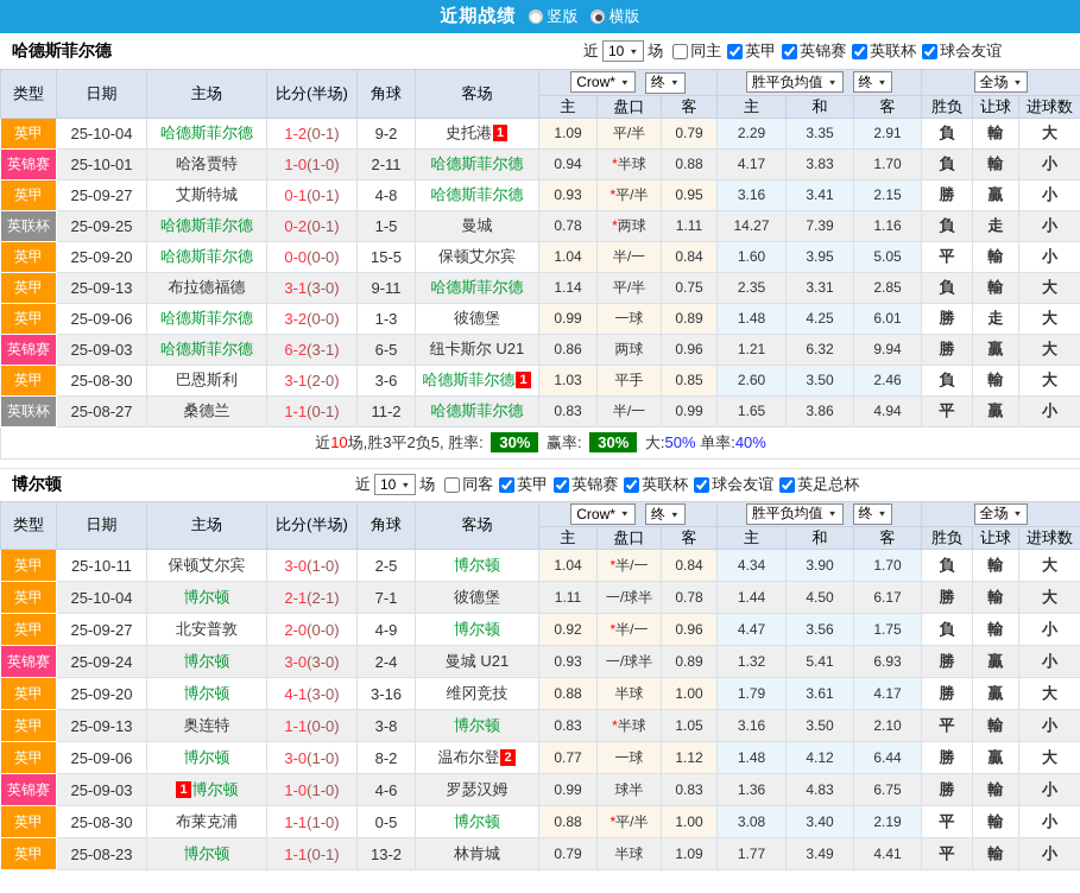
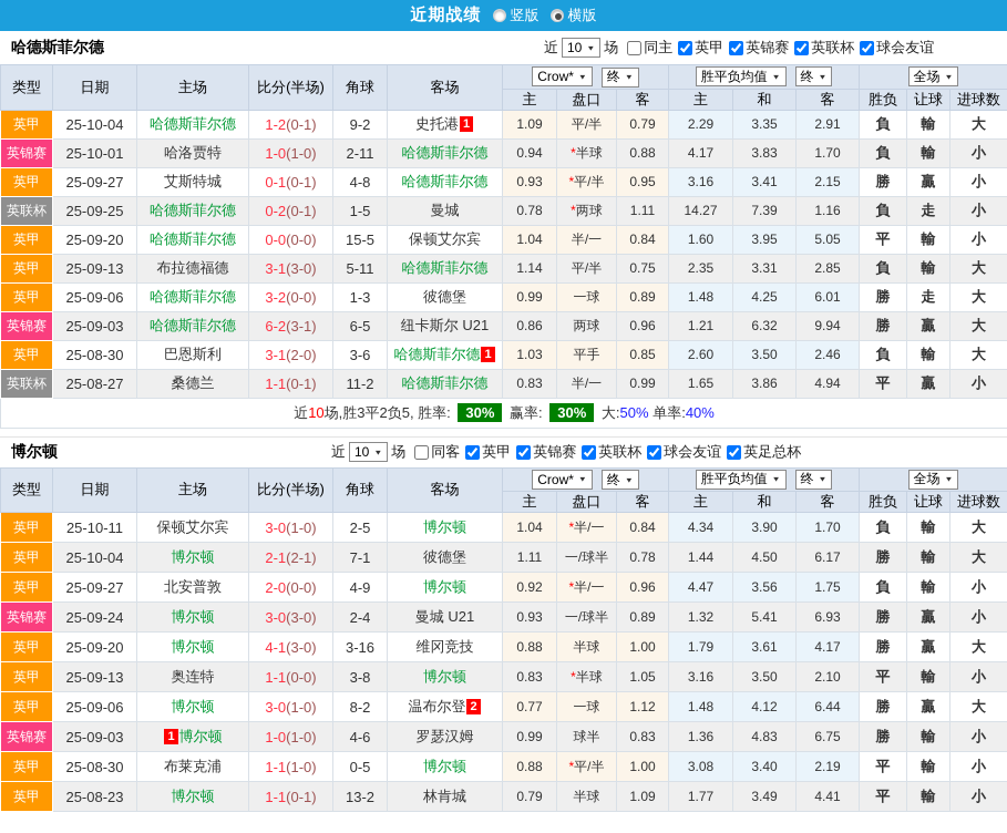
  近期战绩
  竖版
  横版
  哈德斯菲尔德
  近
  10
  场
  同主
  英甲
  英锦赛
  英联杯
  球会友谊
  类型	日期	主场	比分(半场)	角球	客场	Crow* 终	胜平负均值 终	全场
  主	盘口	客	主	和	客	胜负	让球	进球数
  英甲	25-10-04	哈德斯菲尔德	1-2(0-1)	9-2	史托港 1	1.09	平/半	0.79	2.29	3.35	2.91	負	輸	大
  英锦赛	25-10-01	哈洛贾特	1-0(1-0)	2-11	哈德斯菲尔德	0.94	*半球	0.88	4.17	3.83	1.70	負	輸	小
  英甲	25-09-27	艾斯特城	0-1(0-1)	4-8	哈德斯菲尔德	0.93	*平/半	0.95	3.16	3.41	2.15	勝	贏	小
  英联杯	25-09-25	哈德斯菲尔德	0-2(0-1)	1-5	曼城	0.78	*两球	1.11	14.27	7.39	1.16	負	走	小
  英甲	25-09-20	哈德斯菲尔德	0-0(0-0)	15-5	保顿艾尔宾	1.04	半/一	0.84	1.60	3.95	5.05	平	輸	小
- 英甲	25-09-13	布拉德福德	3-1(3-0)	9-11	哈德斯菲尔德	1.14	平/半	0.75	2.35	3.31	2.85	負	輸	大
+ 英甲	25-09-13	布拉德福德	3-1(3-0)	5-11	哈德斯菲尔德	1.14	平/半	0.75	2.35	3.31	2.85	負	輸	大
  英甲	25-09-06	哈德斯菲尔德	3-2(0-0)	1-3	彼德堡	0.99	一球	0.89	1.48	4.25	6.01	勝	走	大
  英锦赛	25-09-03	哈德斯菲尔德	6-2(3-1)	6-5	纽卡斯尔 U21	0.86	两球	0.96	1.21	6.32	9.94	勝	贏	大
  英甲	25-08-30	巴恩斯利	3-1(2-0)	3-6	哈德斯菲尔德 1	1.03	平手	0.85	2.60	3.50	2.46	負	輸	大
  英联杯	25-08-27	桑德兰	1-1(0-1)	11-2	哈德斯菲尔德	0.83	半/一	0.99	1.65	3.86	4.94	平	贏	小
  近10场,胜3平2负5, 胜率: 30% 赢率: 30% 大:50% 单率:40%
  博尔顿
  近
  10
  场
  同客
  英甲
  英锦赛
  英联杯
  球会友谊
  英足总杯
  类型	日期	主场	比分(半场)	角球	客场	Crow* 终	胜平负均值 终	全场
  主	盘口	客	主	和	客	胜负	让球	进球数
  英甲	25-10-11	保顿艾尔宾	3-0(1-0)	2-5	博尔顿	1.04	*半/一	0.84	4.34	3.90	1.70	負	輸	大
  英甲	25-10-04	博尔顿	2-1(2-1)	7-1	彼德堡	1.11	一/球半	0.78	1.44	4.50	6.17	勝	輸	大
  英甲	25-09-27	北安普敦	2-0(0-0)	4-9	博尔顿	0.92	*半/一	0.96	4.47	3.56	1.75	負	輸	小
  英锦赛	25-09-24	博尔顿	3-0(3-0)	2-4	曼城 U21	0.93	一/球半	0.89	1.32	5.41	6.93	勝	贏	小
  英甲	25-09-20	博尔顿	4-1(3-0)	3-16	维冈竞技	0.88	半球	1.00	1.79	3.61	4.17	勝	贏	大
  英甲	25-09-13	奥连特	1-1(0-0)	3-8	博尔顿	0.83	*半球	1.05	3.16	3.50	2.10	平	輸	小
  英甲	25-09-06	博尔顿	3-0(1-0)	8-2	温布尔登 2	0.77	一球	1.12	1.48	4.12	6.44	勝	贏	大
  英锦赛	25-09-03	1 博尔顿	1-0(1-0)	4-6	罗瑟汉姆	0.99	球半	0.83	1.36	4.83	6.75	勝	輸	小
  英甲	25-08-30	布莱克浦	1-1(1-0)	0-5	博尔顿	0.88	*平/半	1.00	3.08	3.40	2.19	平	輸	小
  英甲	25-08-23	博尔顿	1-1(0-1)	13-2	林肯城	0.79	半球	1.09	1.77	3.49	4.41	平	輸	小
